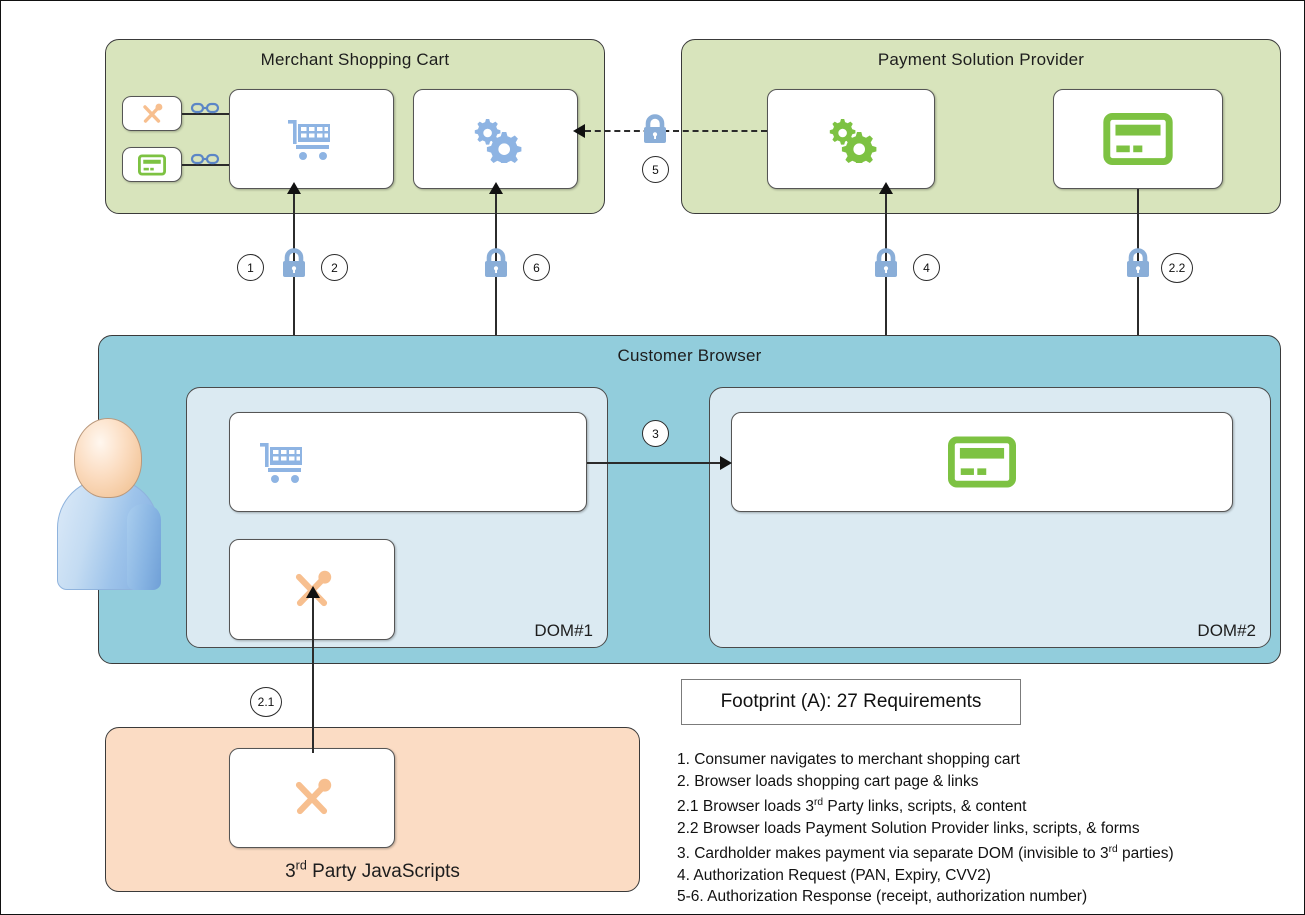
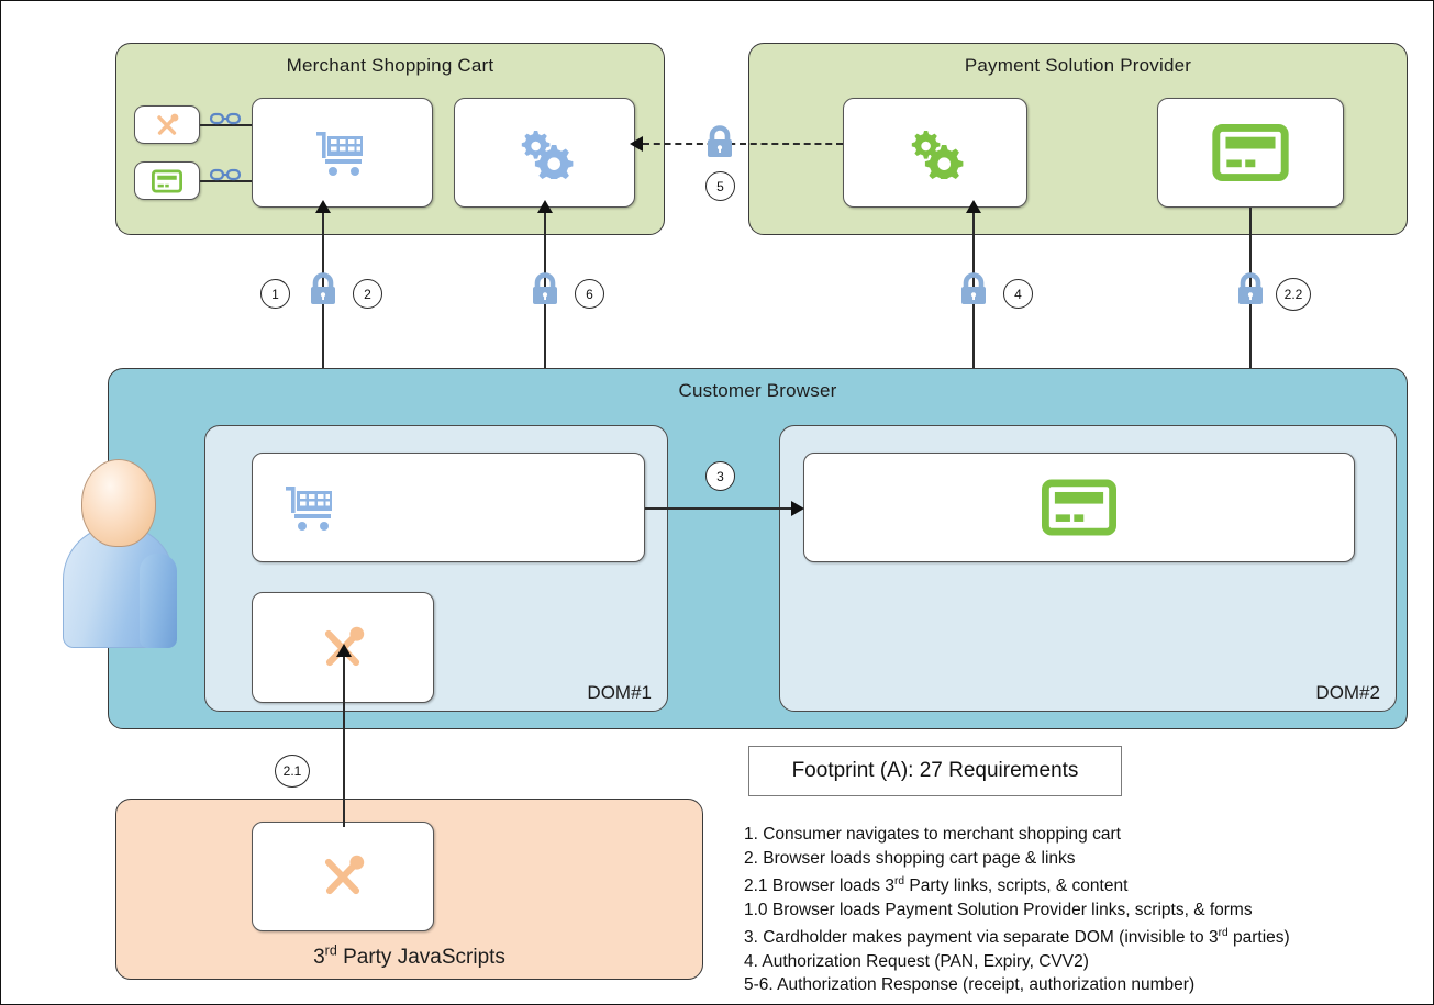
  Merchant Shopping Cart
  Payment Solution Provider
  5
  1
  2
  6
  4
  2.2
  Customer Browser
  DOM#1
  DOM#2
  3
  3rd Party JavaScripts
  2.1
  Footprint (A): 27 Requirements
  1. Consumer navigates to merchant shopping cart
  2. Browser loads shopping cart page & links
  2.1 Browser loads 3rd Party links, scripts, & content
- 2.2 Browser loads Payment Solution Provider links, scripts, & forms
+ 1.0 Browser loads Payment Solution Provider links, scripts, & forms
  3. Cardholder makes payment via separate DOM (invisible to 3rd parties)
  4. Authorization Request (PAN, Expiry, CVV2)
  5-6. Authorization Response (receipt, authorization number)
